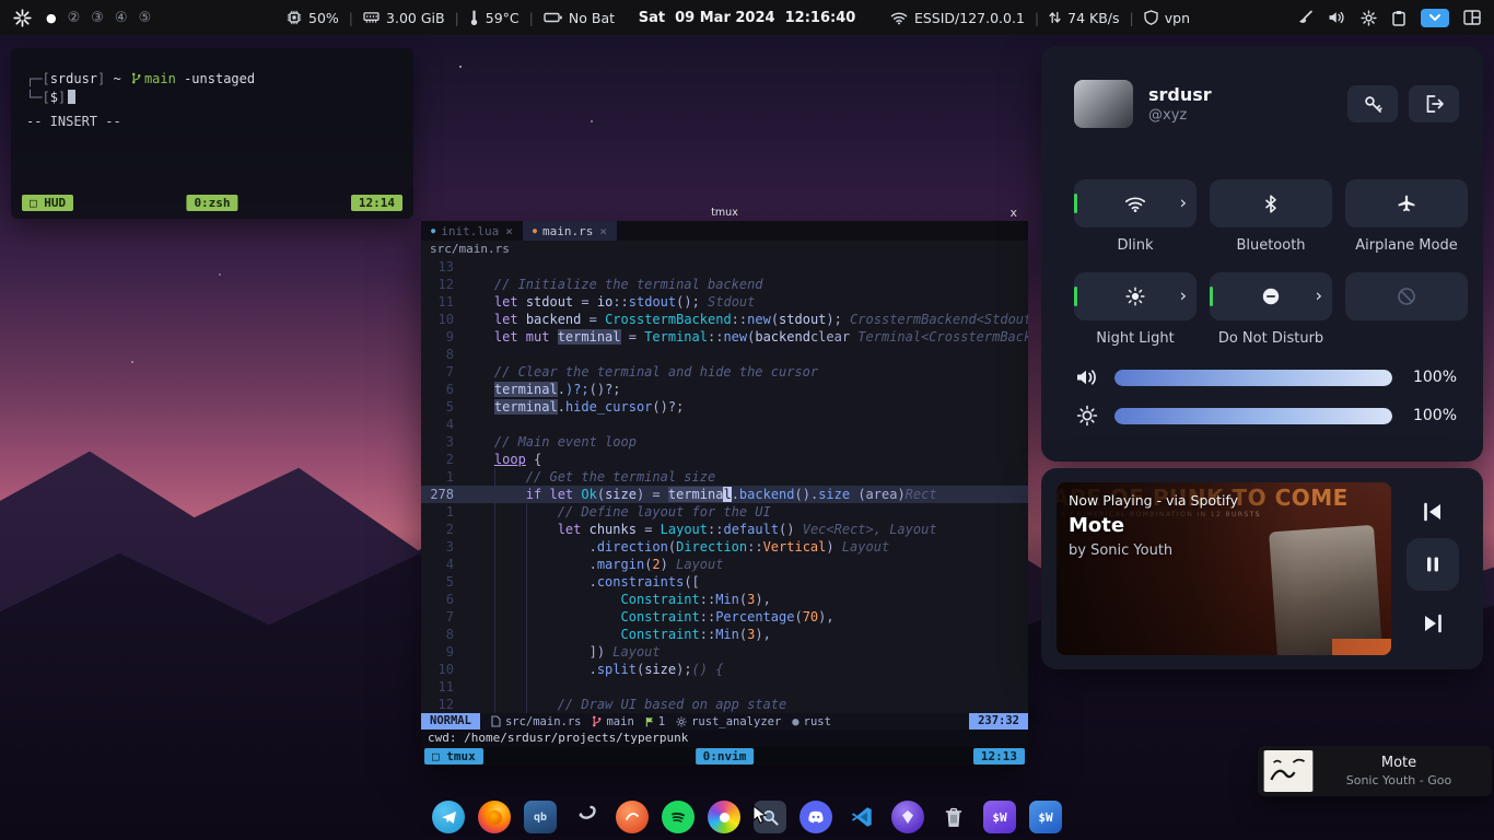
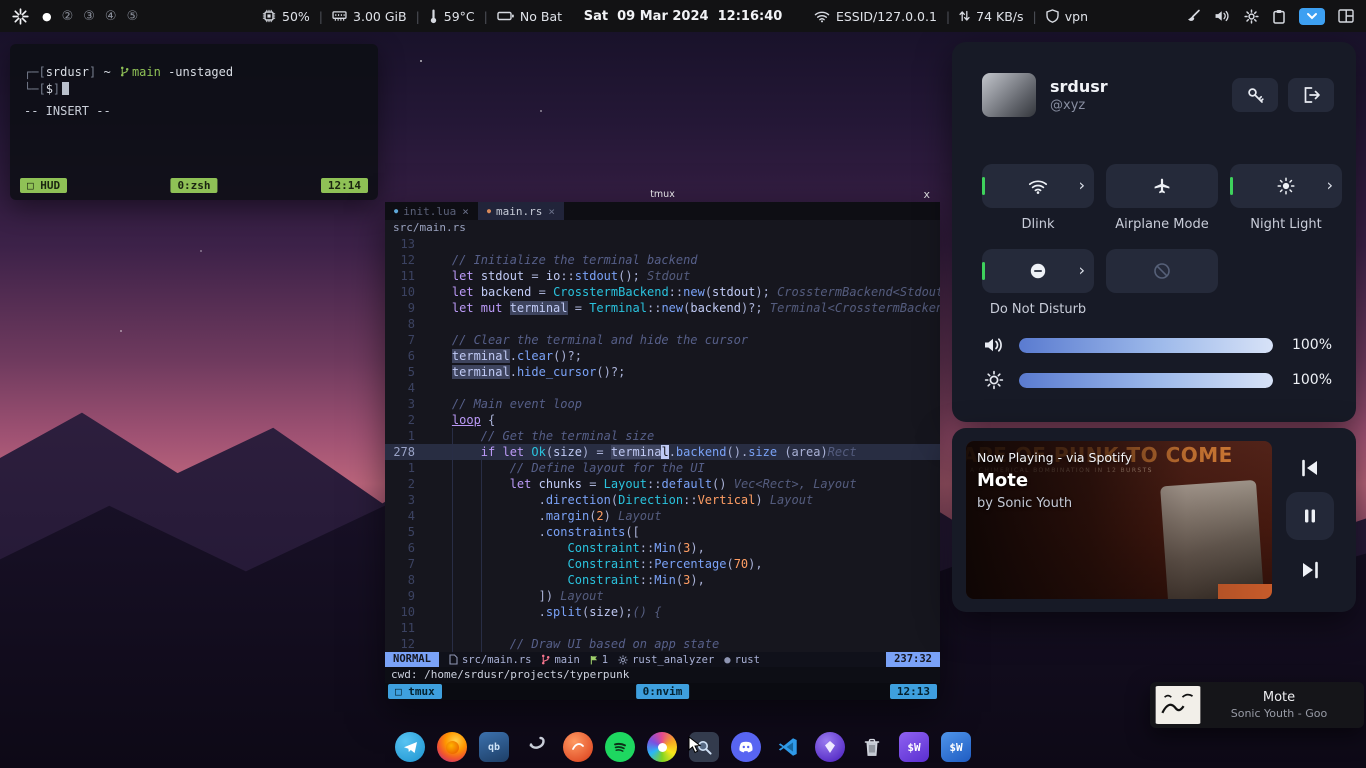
  ●
  ②
  ③
  ④
  ⑤
  50%
  |
  3.00 GiB
  |
  59°C
  |
  No Bat
  Sat 09 Mar 2024 12:16:40
  ESSID/127.0.0.1
  |
  74 KB/s
  |
  vpn
  ┌─[srdusr] ~ main -unstaged
  └─[$]
  -- INSERT --
  □ HUD
  0:zsh
  12:14
  tmux
  x
  ●
  init.lua
  ×
  ●
  main.rs
  ×
  src/main.rs
  13
  12
  // Initialize the terminal backend
  11
  let stdout = io::stdout(); Stdout
  10
  let backend = CrosstermBackend::new(stdout); CrosstermBackend<Stdout
  9
- let mut terminal = Terminal::new(backendclear Terminal<CrosstermBack
+ let mut terminal = Terminal::new(backend)?; Terminal<CrosstermBacken
  8
  7
  // Clear the terminal and hide the cursor
  6
- terminal.)?;()?;
+ terminal.clear()?;
  5
  terminal.hide_cursor()?;
  4
  3
  // Main event loop
  2
  loop {
  1
  // Get the terminal size
  278
  if let Ok(size) = terminal.backend().size (area)Rect
  1
  // Define layout for the UI
  2
  let chunks = Layout::default() Vec<Rect>, Layout
  3
  .direction(Direction::Vertical) Layout
  4
  .margin(2) Layout
  5
  .constraints([
  6
  Constraint::Min(3),
  7
  Constraint::Percentage(70),
  8
  Constraint::Min(3),
  9
  ]) Layout
  10
  .split(size);() {
  11
  12
  // Draw UI based on app state
  NORMAL
  src/main.rs
  main
  1
  rust_analyzer
  ●
  rust
  237:32
  cwd: /home/srdusr/projects/typerpunk
  □ tmux
  0:nvim
  12:13
  srdusr
  @xyz
  ›
  Dlink
- Bluetooth
  Airplane Mode
  ›
  Night Light
  ›
  Do Not Disturb
  100%
  100%
  Now Playing - via Spotify
  Mote
  by Sonic Youth
  Mote
  Sonic Youth - Goo
  qb
  $W
  $W
